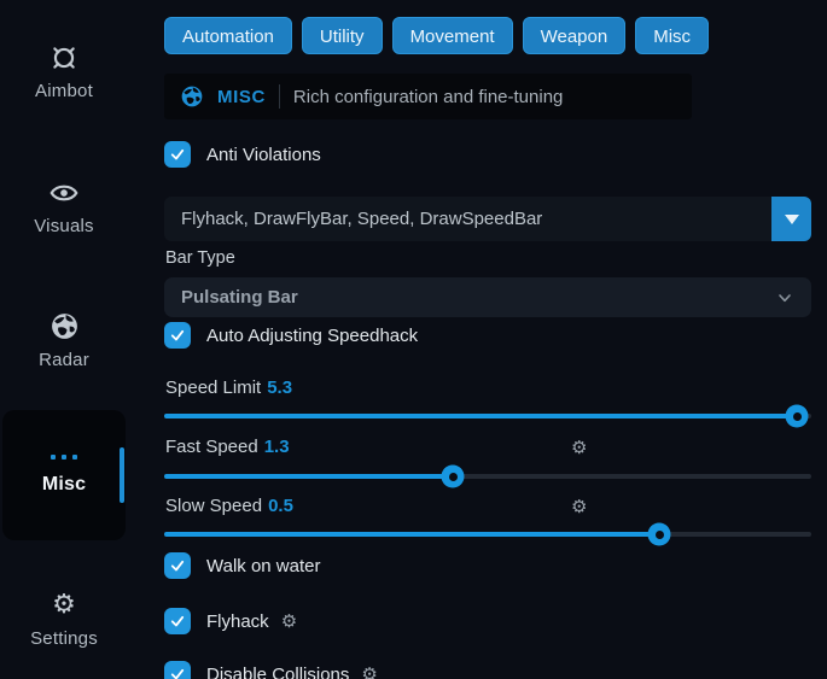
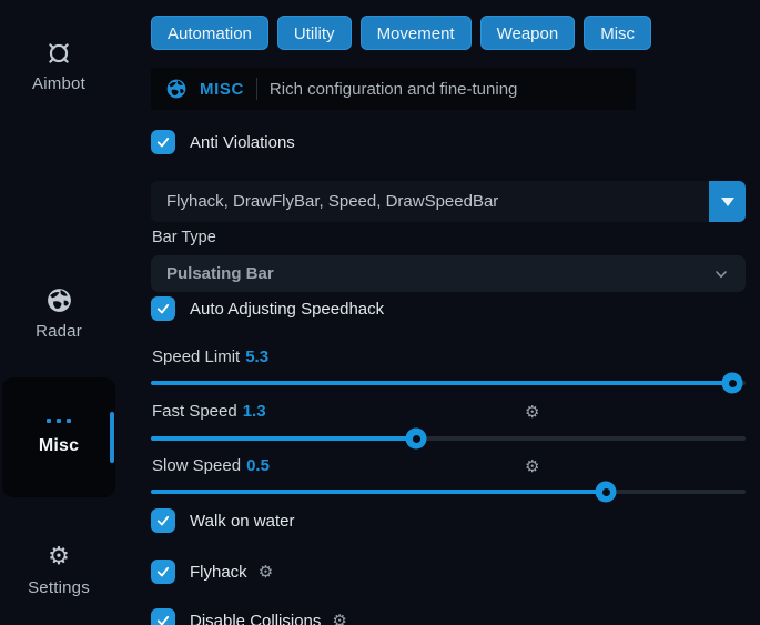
  Aimbot
- Visuals
  Radar
  Misc
  ⚙
  Settings
  Automation
  Utility
  Movement
  Weapon
  Misc
  MISC
  Rich configuration and fine-tuning
  Anti Violations
  Flyhack, DrawFlyBar, Speed, DrawSpeedBar
  Bar Type
  Pulsating Bar
  Auto Adjusting Speedhack
  Speed Limit 5.3
  Fast Speed 1.3
  ⚙
  Slow Speed 0.5
  ⚙
  Walk on water
  Flyhack
  ⚙
  Disable Collisions
  ⚙
